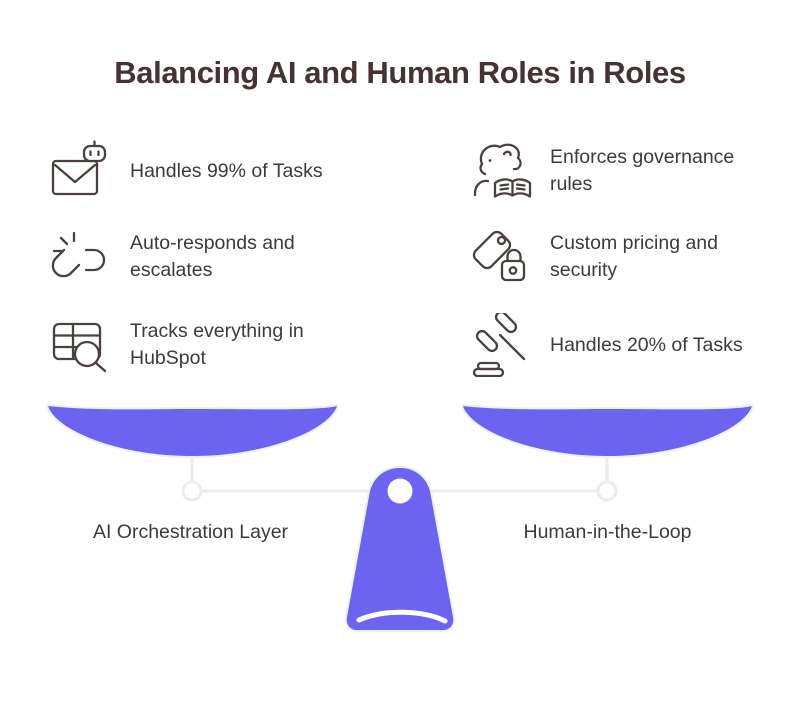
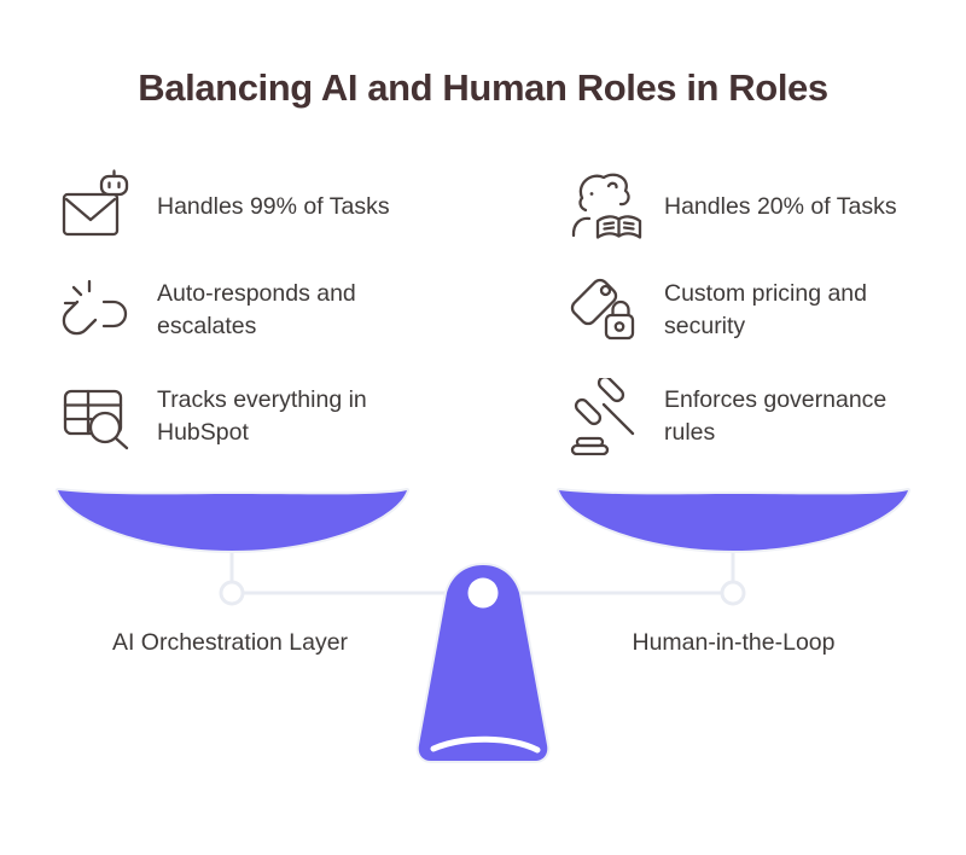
  Balancing AI and Human Roles in Roles
  Handles 99% of Tasks
  Auto-responds and escalates
  Tracks everything in HubSpot
- Enforces governance rules
+ Handles 20% of Tasks
  Custom pricing and security
- Handles 20% of Tasks
+ Enforces governance rules
  AI Orchestration Layer
  Human-in-the-Loop
